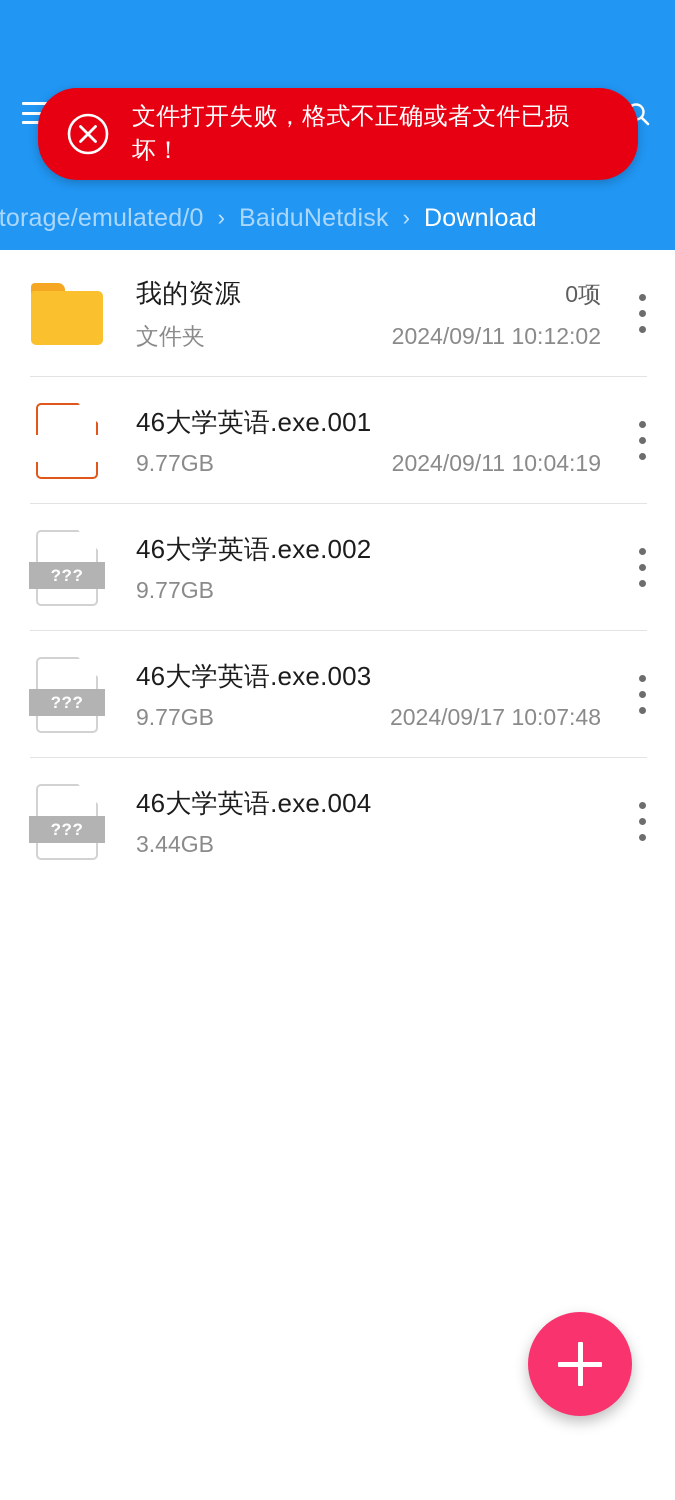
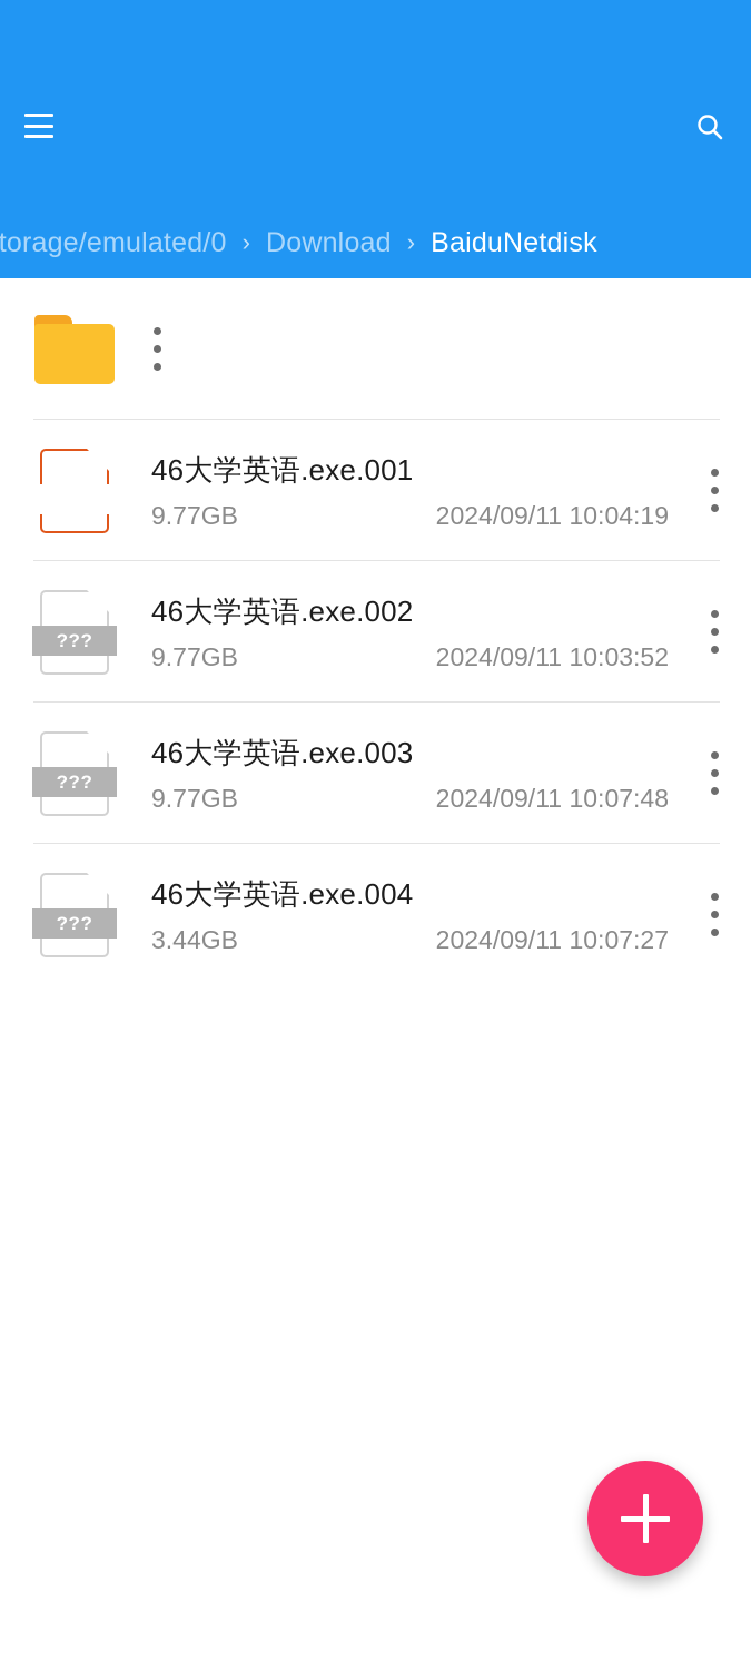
  torage/emulated/0
  ›
- BaiduNetdisk
+ Download
  ›
- Download
+ BaiduNetdisk
- 文件打开失败，格式不正确或者文件已损坏！
- 我的资源
- 0项
- 文件夹
- 2024/09/11 10:12:02
  46大学英语.exe.001
  9.77GB
  2024/09/11 10:04:19
  ???
  46大学英语.exe.002
  9.77GB
+ 2024/09/11 10:03:52
  ???
  46大学英语.exe.003
  9.77GB
- 2024/09/17 10:07:48
+ 2024/09/11 10:07:48
  ???
  46大学英语.exe.004
  3.44GB
+ 2024/09/11 10:07:27
